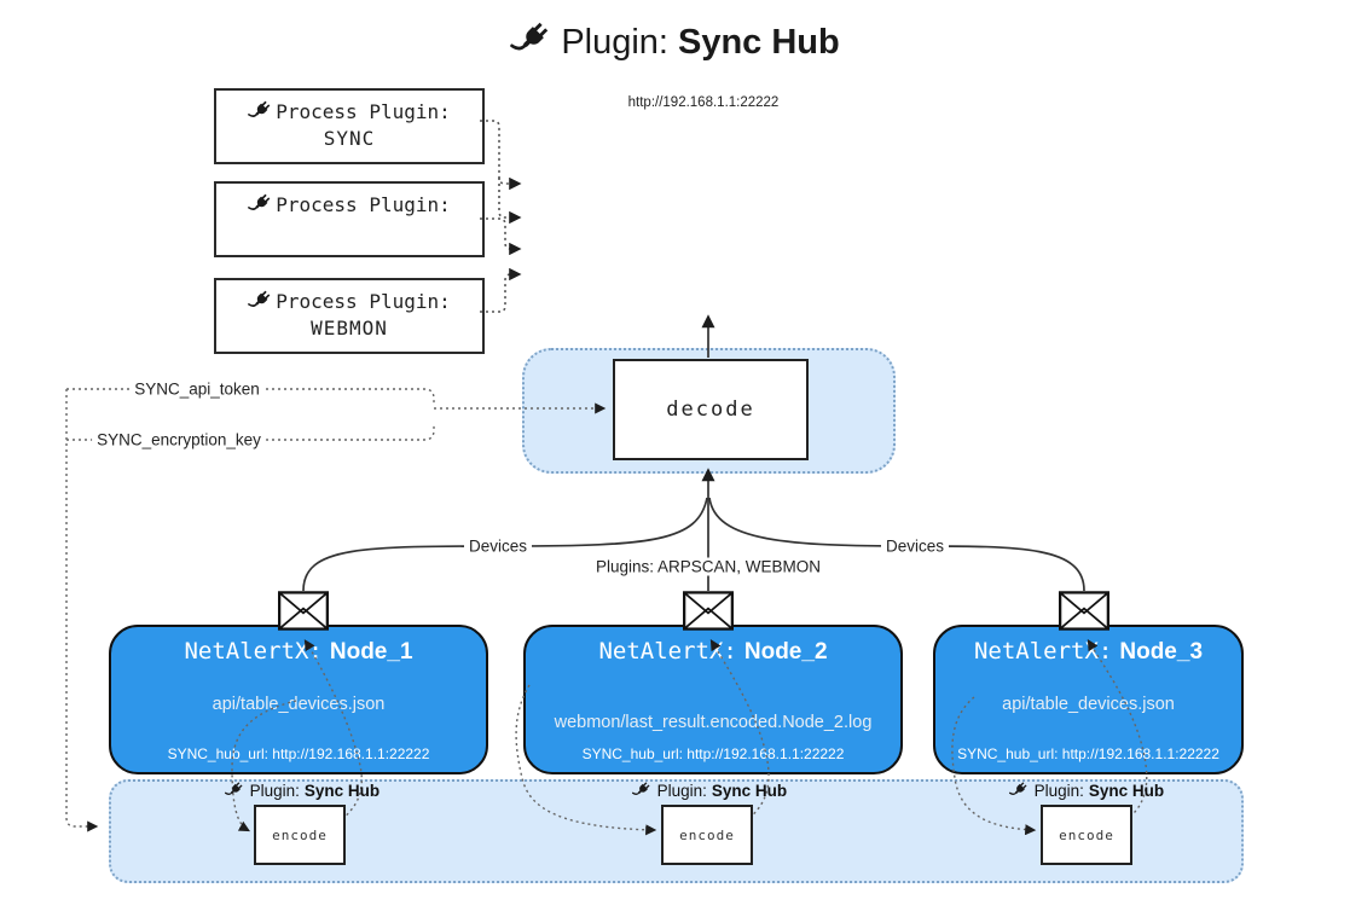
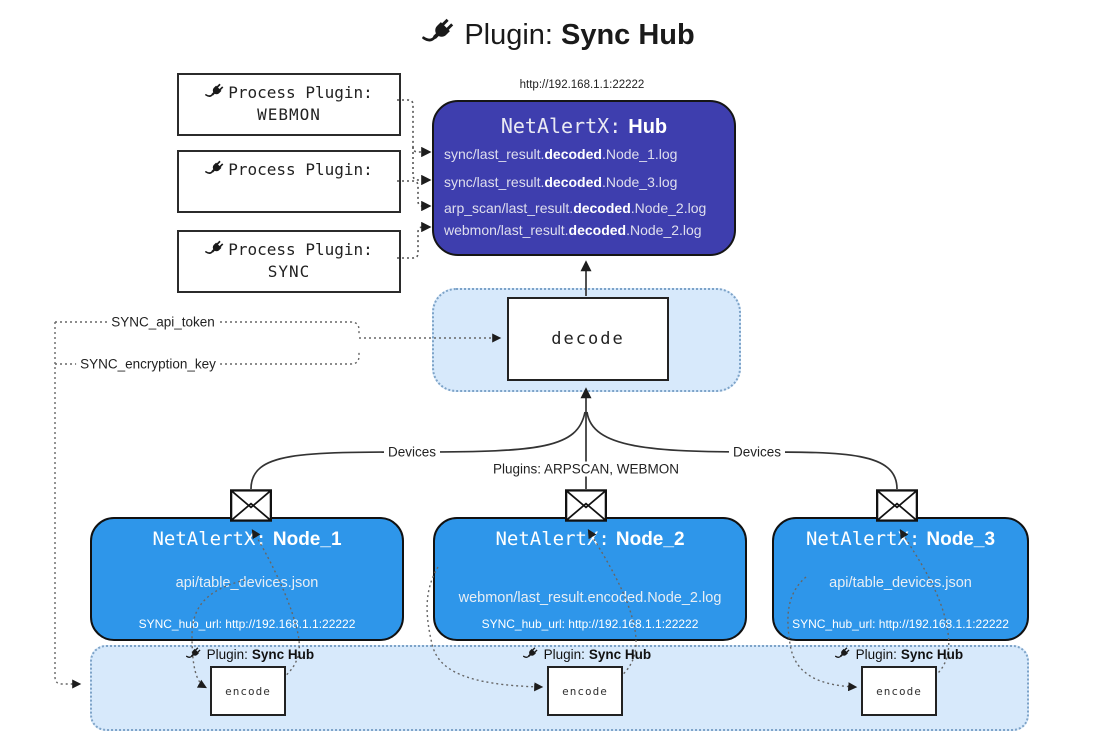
  Plugin: Sync Hub
  Process Plugin:
- SYNC
+ WEBMON
  Process Plugin:
  Process Plugin:
- WEBMON
+ SYNC
  http://192.168.1.1:22222
+ NetAlertX: Hub
+ sync/last_result.decoded.Node_1.log
+ sync/last_result.decoded.Node_3.log
+ arp_scan/last_result.decoded.Node_2.log
+ webmon/last_result.decoded.Node_2.log
  decode
  SYNC_api_token
  SYNC_encryption_key
  Devices
  Devices
  Plugins: ARPSCAN, WEBMON
  NetAlertX: Node_1
  api/tabledevices.json
  SYNC_hub_url: http://192.168.1.1:22222
  NetAlertX: Node_2
  webmon/last_result.encoded.Node_2.log
  SYNC_hub_url: http://192.168.1.1:22222
  NetAlertX: Node_3
  api/table_devices.json
  SYNC_hub_url: http://192.168.1.1:22222
  Plugin: Sync Hub
  Plugin: Sync Hub
  Plugin: Sync Hub
  encode
  encode
  encode
